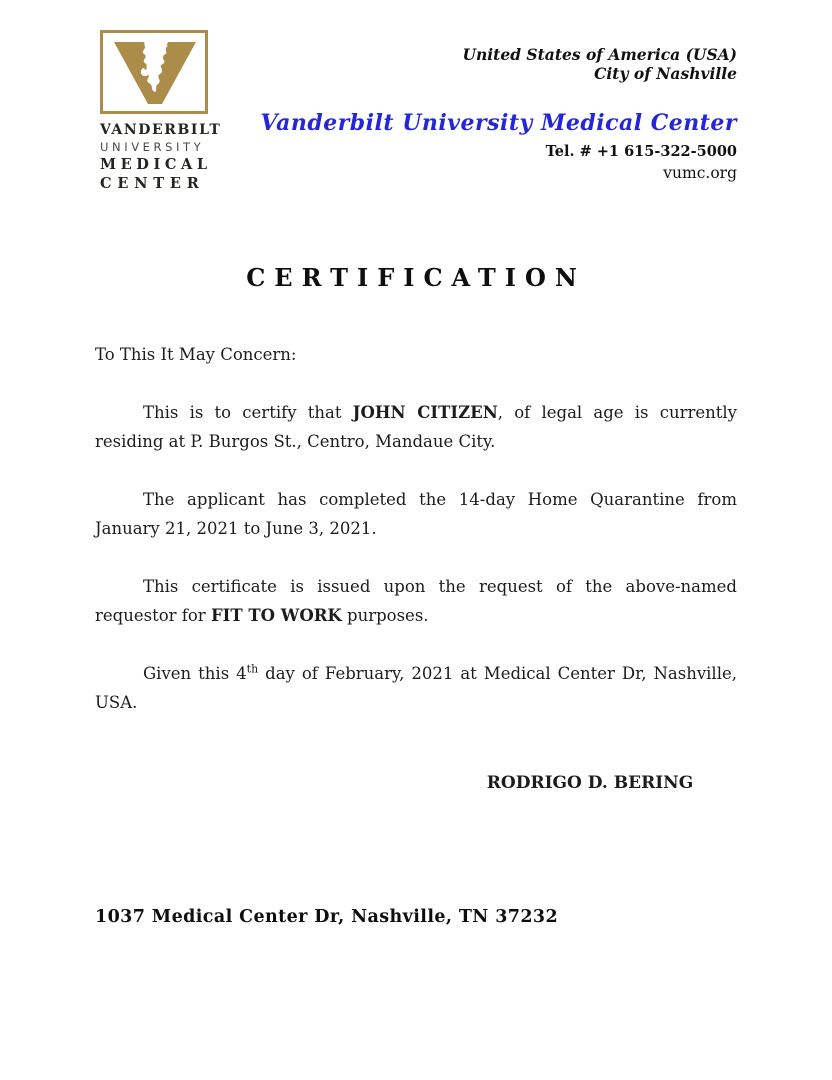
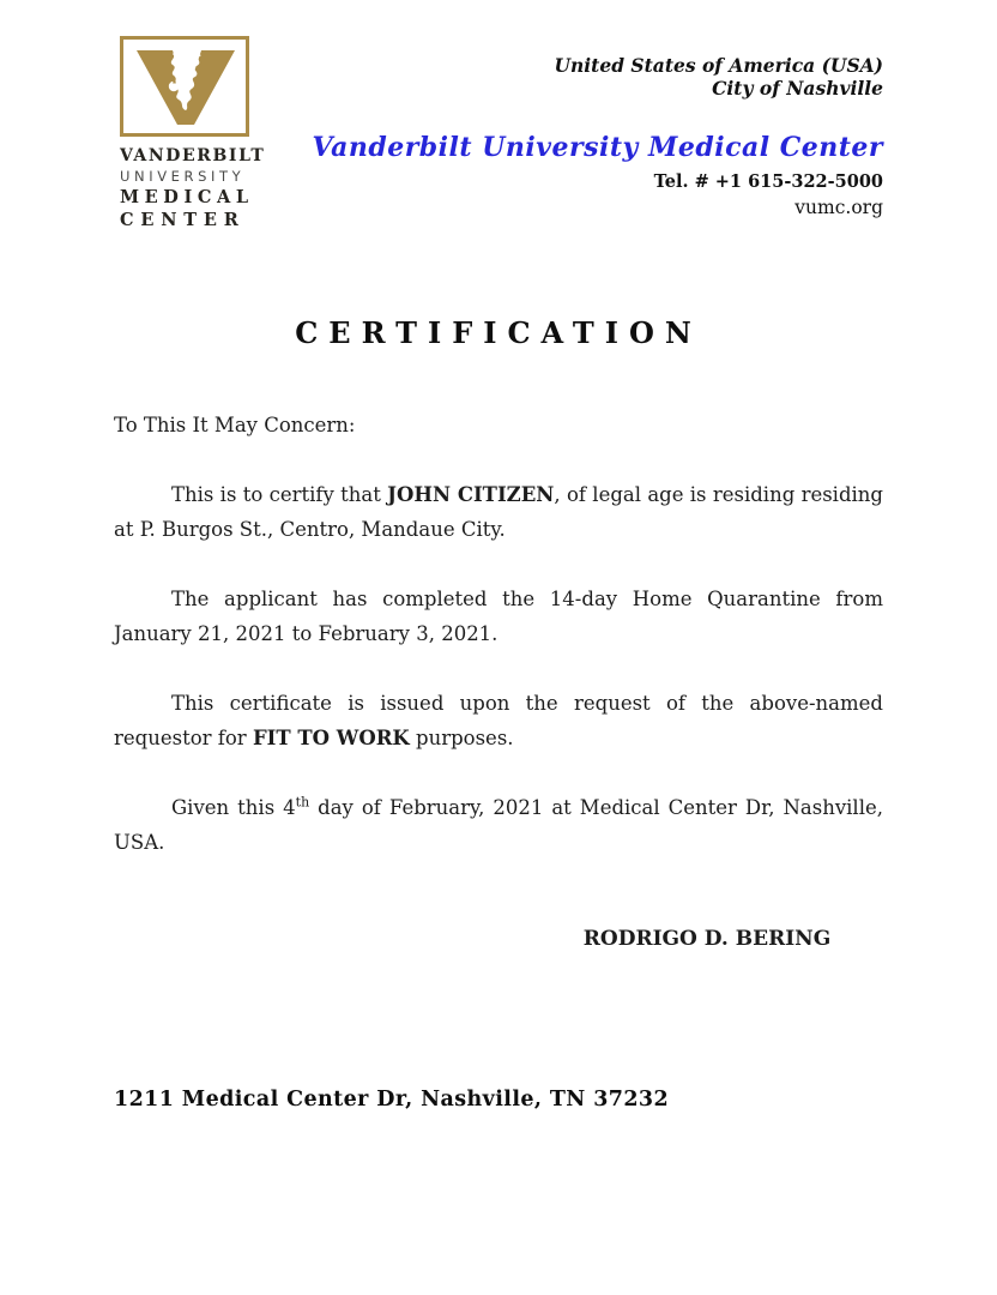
  VANDERBILT
  UNIVERSITY
  MEDICAL
  CENTER
  United States of America (USA)
  City of Nashville
  Vanderbilt University Medical Center
  Tel. # +1 615-322-5000
  vumc.org
  CERTIFICATION
  To This It May Concern:
- This is to certify that JOHN CITIZEN, of legal age is currently residing at P. Burgos St., Centro, Mandaue City.
+ This is to certify that JOHN CITIZEN, of legal age is residing residing at P. Burgos St., Centro, Mandaue City.
- The applicant has completed the 14-day Home Quarantine from January 21, 2021 to June 3, 2021.
+ The applicant has completed the 14-day Home Quarantine from January 21, 2021 to February 3, 2021.
  This certificate is issued upon the request of the above-named requestor for FIT TO WORK purposes.
  Given this 4th day of February, 2021 at Medical Center Dr, Nashville, USA.
  RODRIGO D. BERING
- 1037 Medical Center Dr, Nashville, TN 37232
+ 1211 Medical Center Dr, Nashville, TN 37232
